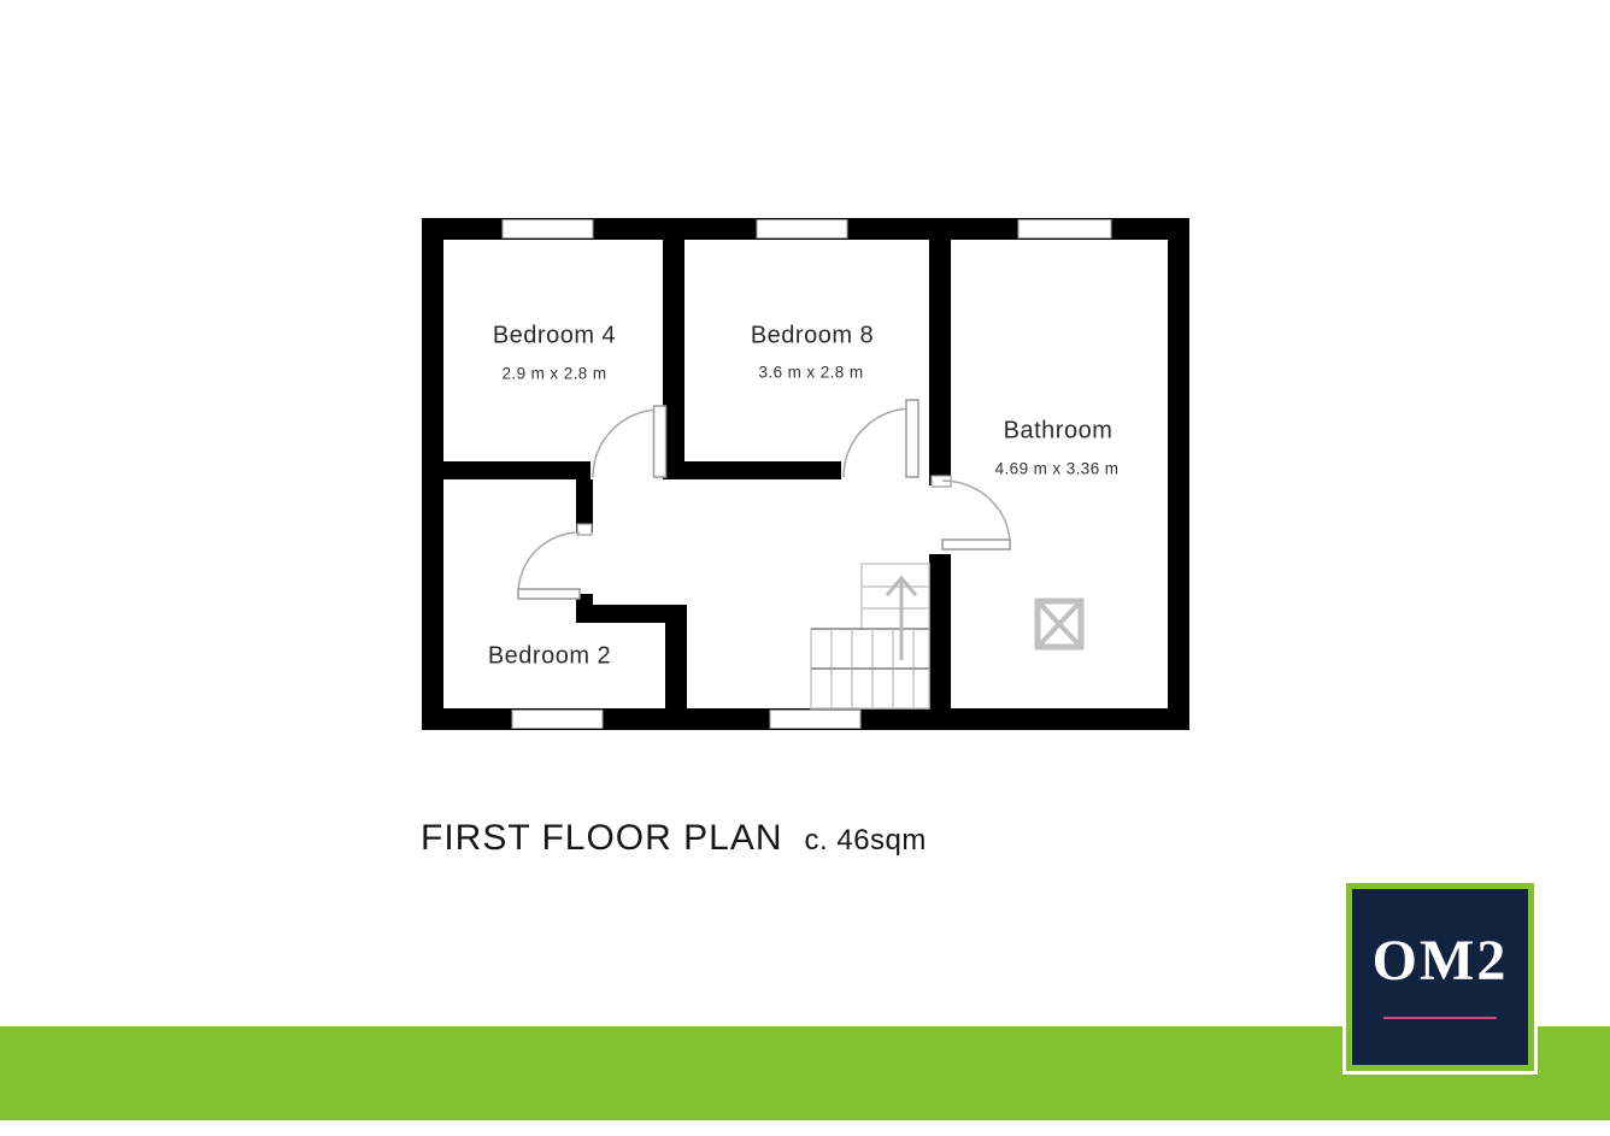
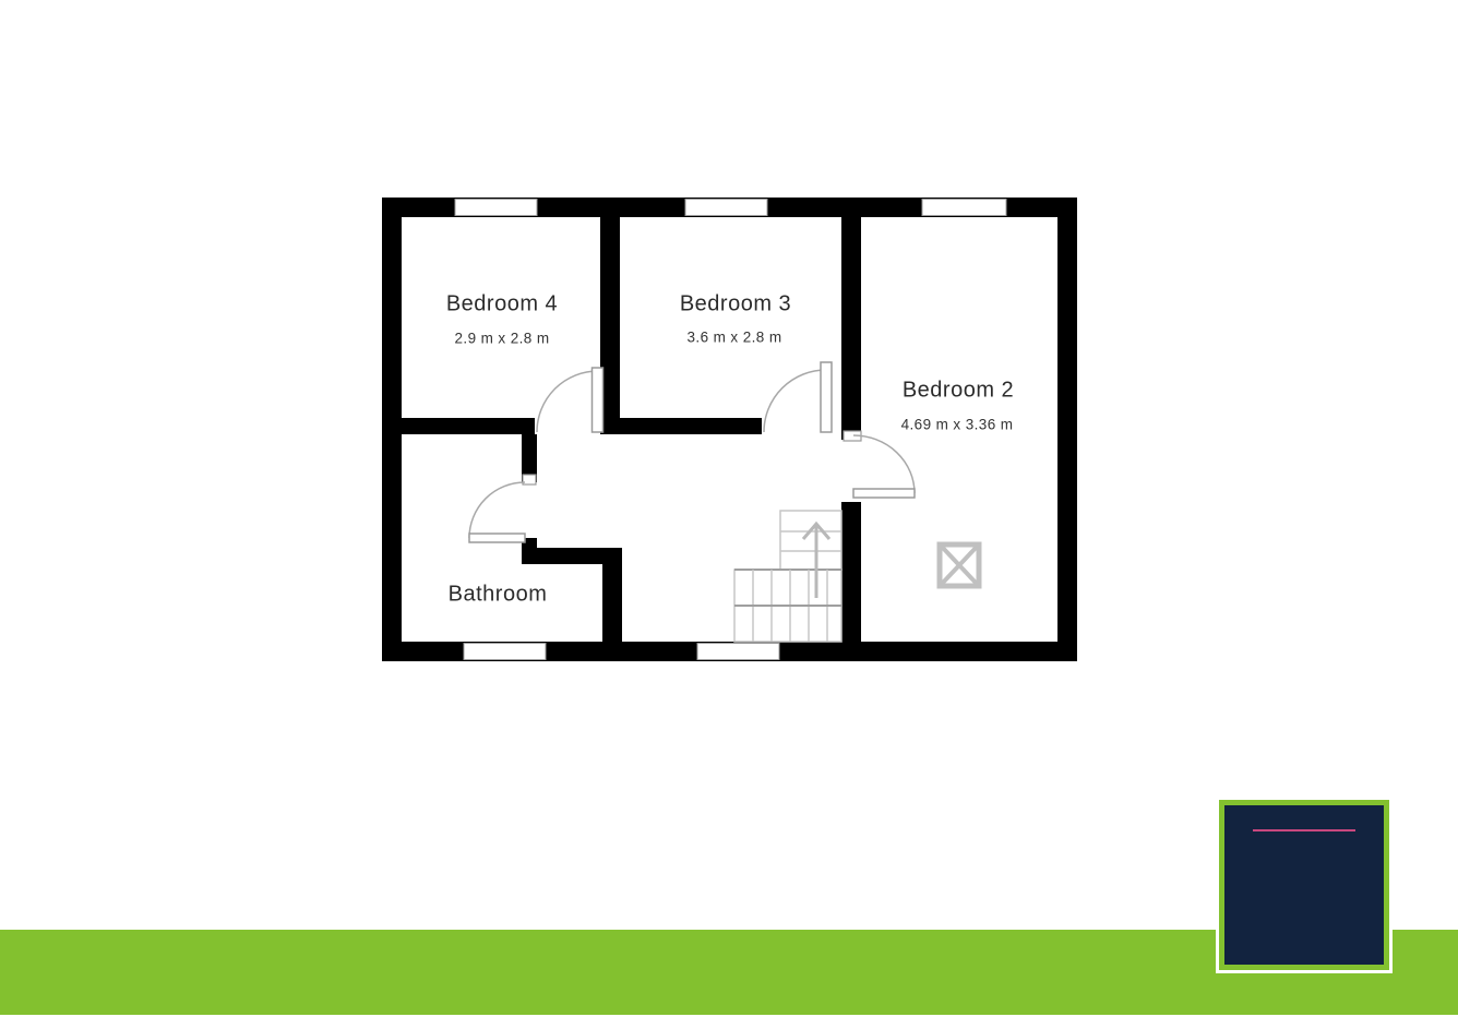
  Bedroom 4
  2.9 m x 2.8 m
- Bedroom 8
+ Bedroom 3
  3.6 m x 2.8 m
- Bathroom
+ Bedroom 2
  4.69 m x 3.36 m
- Bedroom 2
+ Bathroom
- FIRST FLOOR PLAN
- c. 46sqm
- OM2
